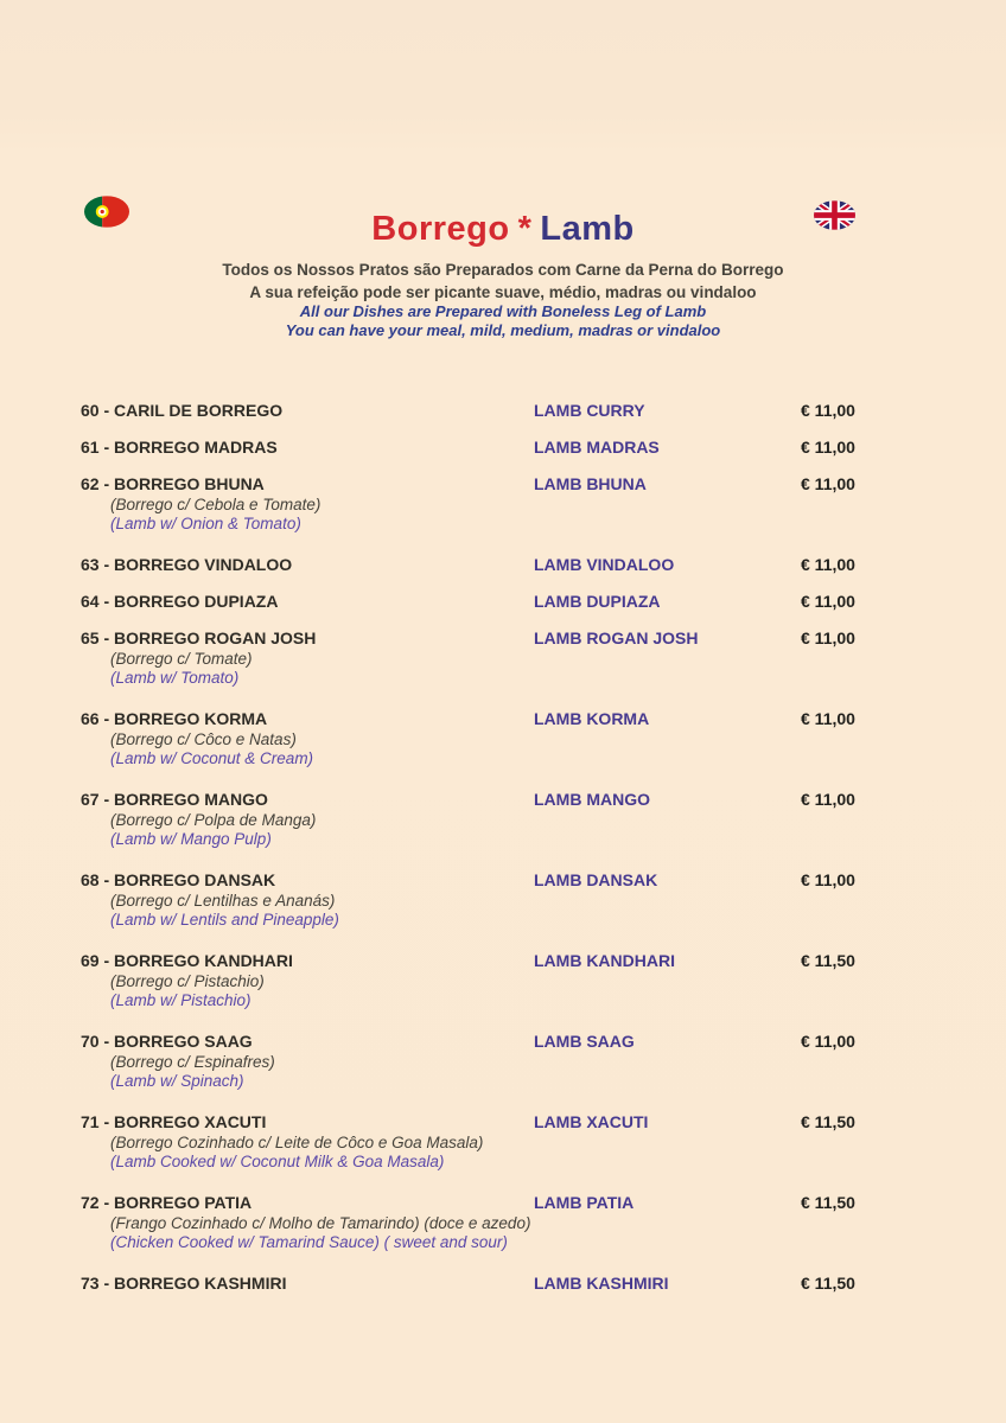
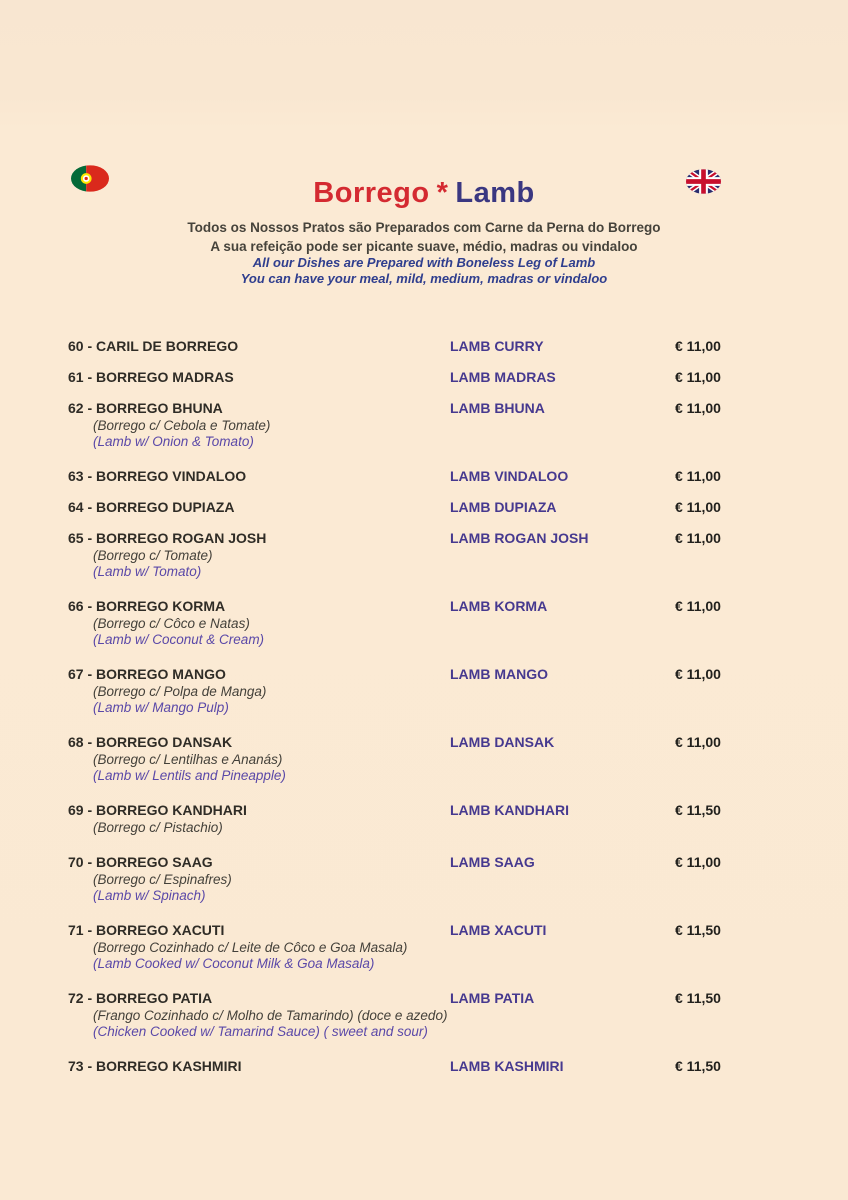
  Borrego * Lamb
  Todos os Nossos Pratos são Preparados com Carne da Perna do Borrego
  A sua refeição pode ser picante suave, médio, madras ou vindaloo
  All our Dishes are Prepared with Boneless Leg of Lamb
  You can have your meal, mild, medium, madras or vindaloo
  60 - CARIL DE BORREGO
  LAMB CURRY
  € 11,00
  61 - BORREGO MADRAS
  LAMB MADRAS
  € 11,00
  62 - BORREGO BHUNA
  LAMB BHUNA
  € 11,00
  (Borrego c/ Cebola e Tomate)
  (Lamb w/ Onion & Tomato)
  63 - BORREGO VINDALOO
  LAMB VINDALOO
  € 11,00
  64 - BORREGO DUPIAZA
  LAMB DUPIAZA
  € 11,00
  65 - BORREGO ROGAN JOSH
  LAMB ROGAN JOSH
  € 11,00
  (Borrego c/ Tomate)
  (Lamb w/ Tomato)
  66 - BORREGO KORMA
  LAMB KORMA
  € 11,00
  (Borrego c/ Côco e Natas)
  (Lamb w/ Coconut & Cream)
  67 - BORREGO MANGO
  LAMB MANGO
  € 11,00
  (Borrego c/ Polpa de Manga)
  (Lamb w/ Mango Pulp)
  68 - BORREGO DANSAK
  LAMB DANSAK
  € 11,00
  (Borrego c/ Lentilhas e Ananás)
  (Lamb w/ Lentils and Pineapple)
  69 - BORREGO KANDHARI
  LAMB KANDHARI
  € 11,50
  (Borrego c/ Pistachio)
- (Lamb w/ Pistachio)
  70 - BORREGO SAAG
  LAMB SAAG
  € 11,00
  (Borrego c/ Espinafres)
  (Lamb w/ Spinach)
  71 - BORREGO XACUTI
  LAMB XACUTI
  € 11,50
  (Borrego Cozinhado c/ Leite de Côco e Goa Masala)
  (Lamb Cooked w/ Coconut Milk & Goa Masala)
  72 - BORREGO PATIA
  LAMB PATIA
  € 11,50
  (Frango Cozinhado c/ Molho de Tamarindo) (doce e azedo)
  (Chicken Cooked w/ Tamarind Sauce) ( sweet and sour)
  73 - BORREGO KASHMIRI
  LAMB KASHMIRI
  € 11,50
